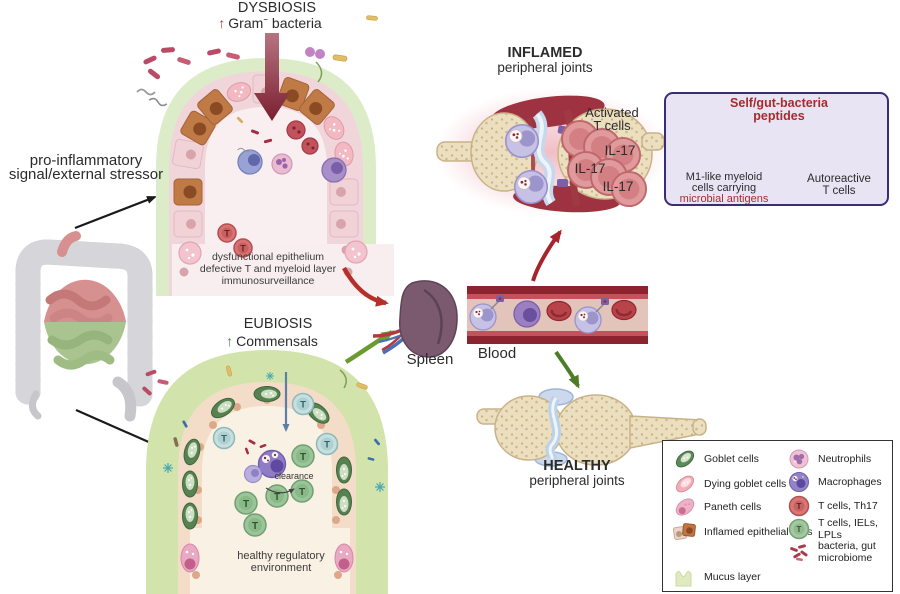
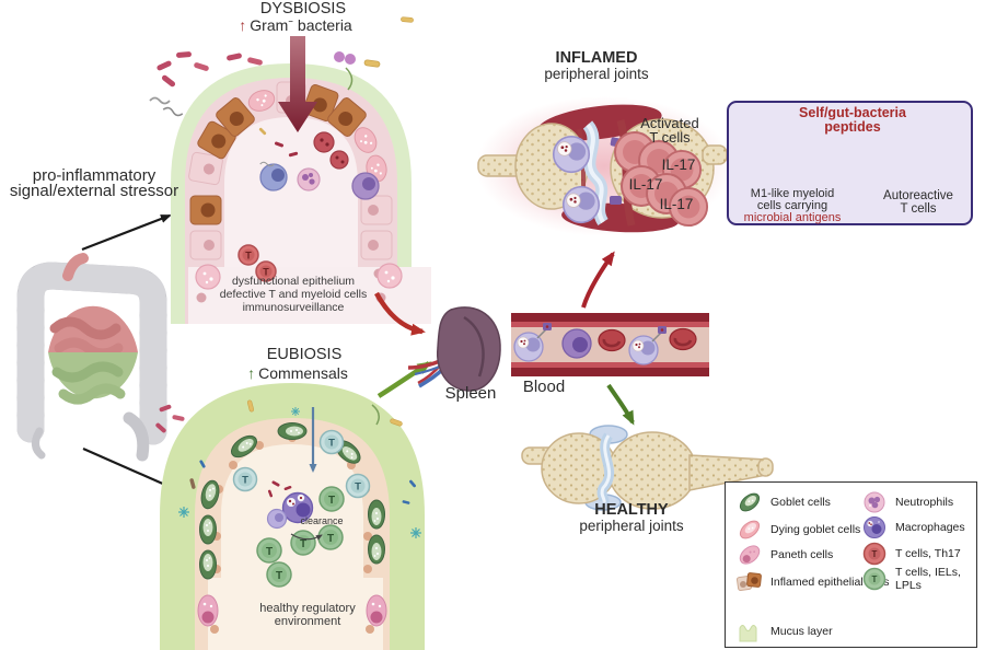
  T
  T
  T
  T
  T
  T
  T
  T
  T
  T
  DYSBIOSIS
  ↑ Gram⁻ bacteria
  pro-inflammatory
  signal/external stressor
  dysfunctional epithelium
- defective T and myeloid layer
+ defective T and myeloid cells
  immunosurveillance
  EUBIOSIS
  ↑ Commensals
  clearance
  healthy regulatory
  environment
  Spleen
  Blood
  INFLAMED
  peripheral joints
  Activated
  T cells
  IL-17
  IL-17
  IL-17
  HEALTHY
  peripheral joints
  Self/gut-bacteria
  peptides
  M1-like myeloid
  cells carrying
  microbial antigens
  Autoreactive
  T cells
  Goblet cells
  Dying goblet cells
  Paneth cells
  Inflamed epithelials
  Mucus layer
  Neutrophils
  Macrophages
  T
  T cells, Th17
  T
  T cells, IELs, LPLs
- bacteria, gut microbiome
